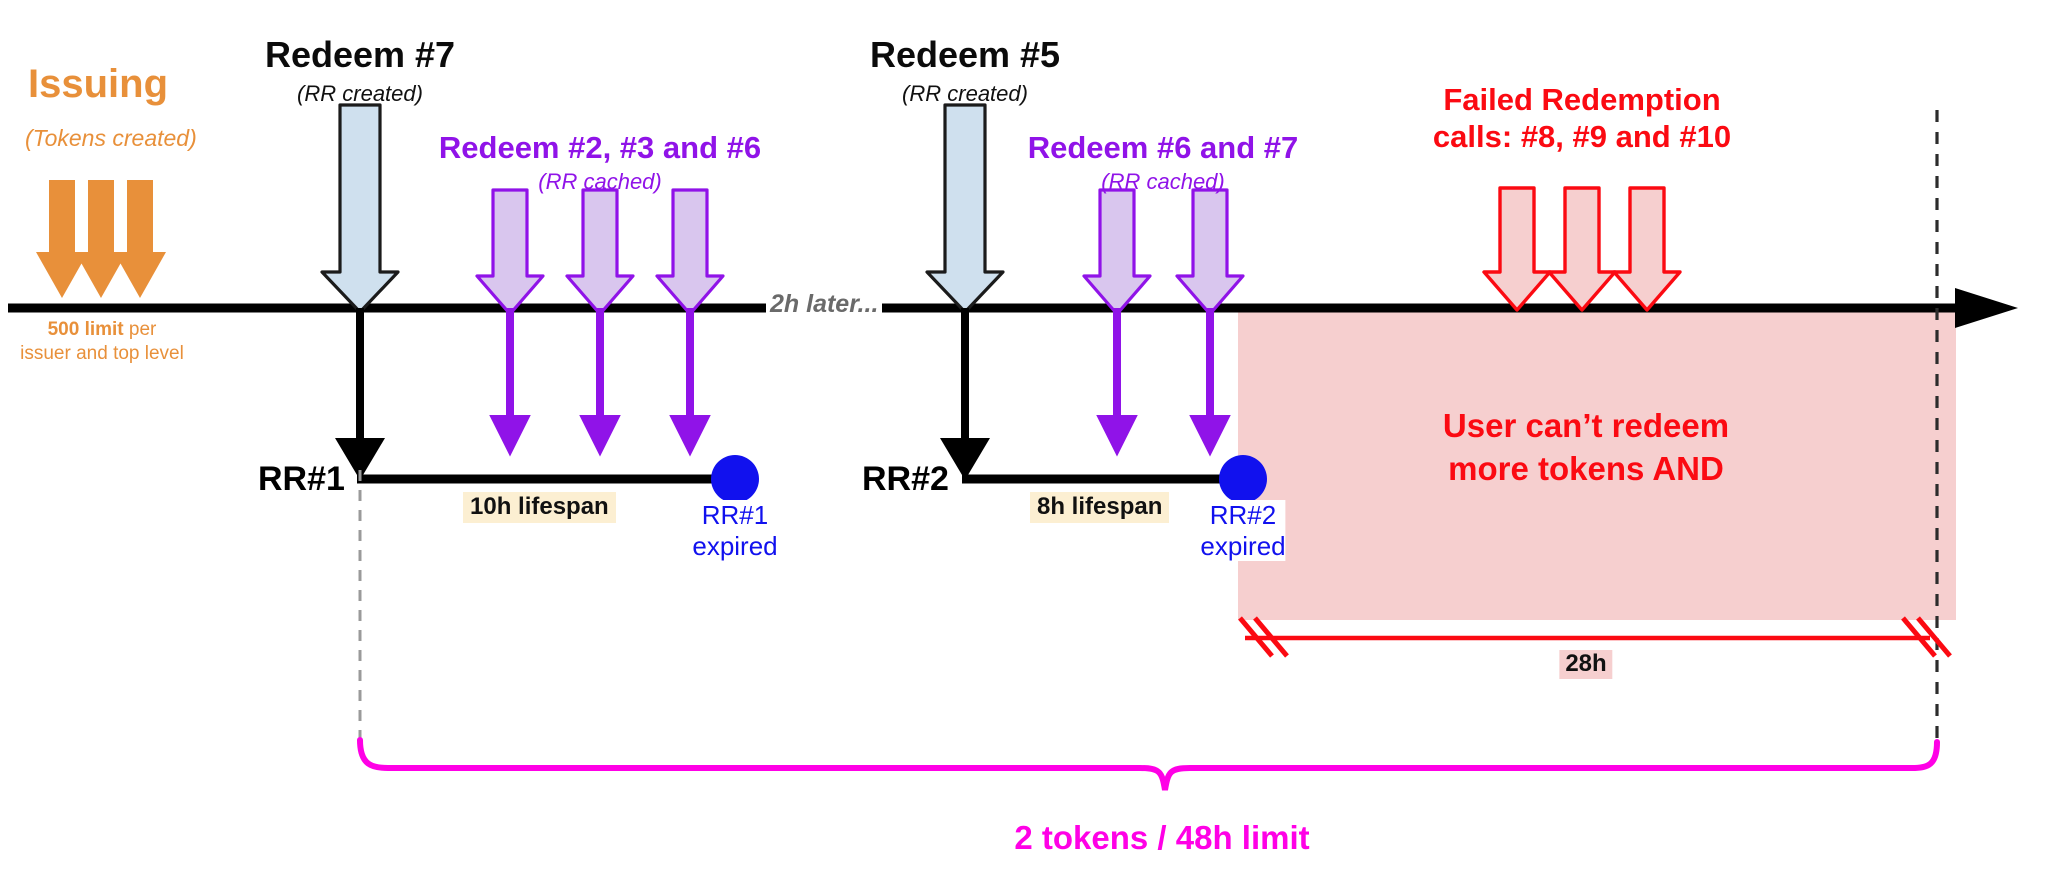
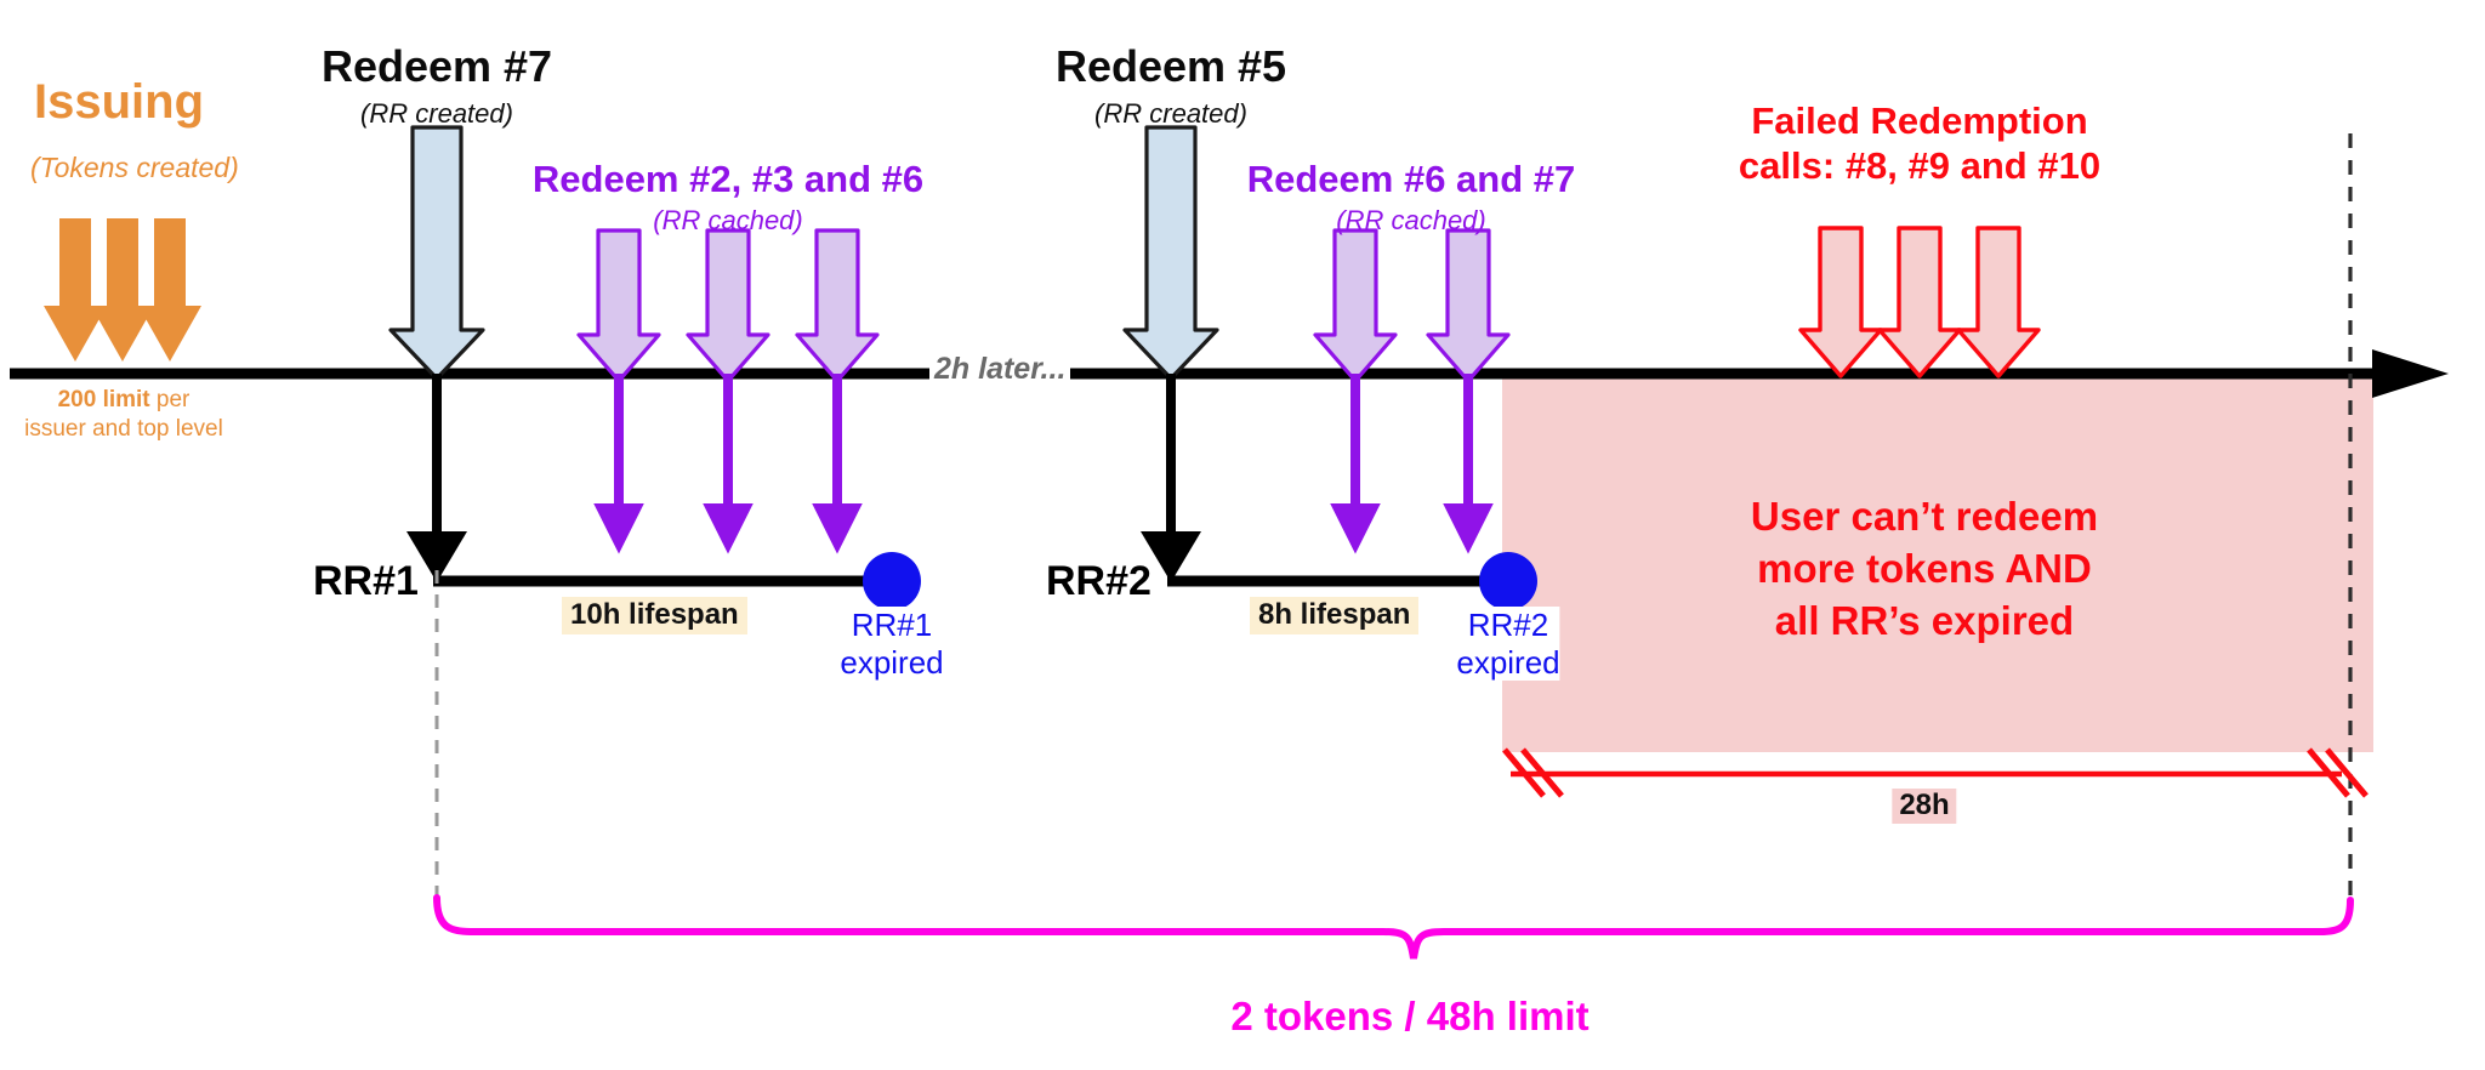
  Issuing
  (Tokens created)
- 500 limit per
+ 200 limit per
  issuer and top level
  Redeem #7
  (RR created)
  Redeem #2, #3 and #6
  (RR cached)
  2h later...
  Redeem #5
  (RR created)
  Redeem #6 and #7
  (RR cached)
  Failed Redemption
  calls: #8, #9 and #10
  RR#1
  10h lifespan
  RR#1
  expired
  RR#2
  8h lifespan
  RR#2
  expired
  User can’t redeem
  more tokens AND
+ all RR’s expired
  28h
  2 tokens / 48h limit
